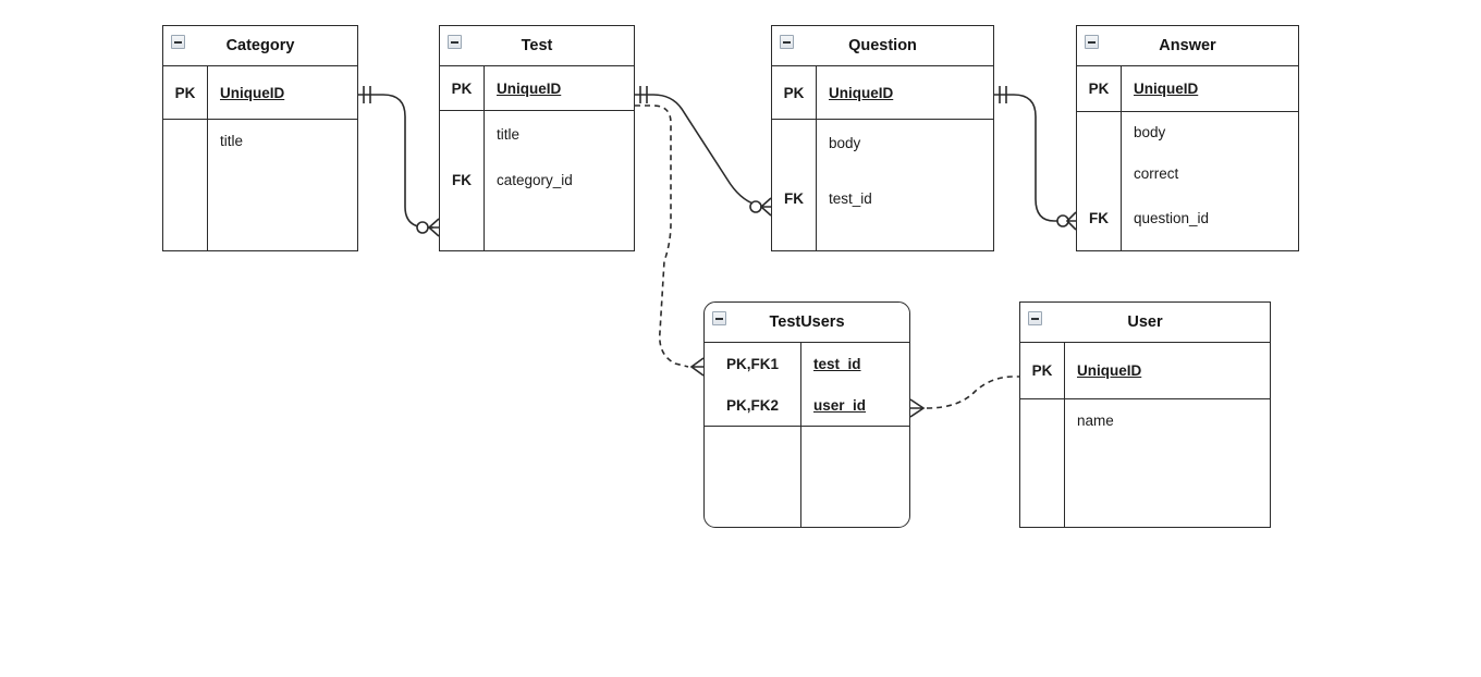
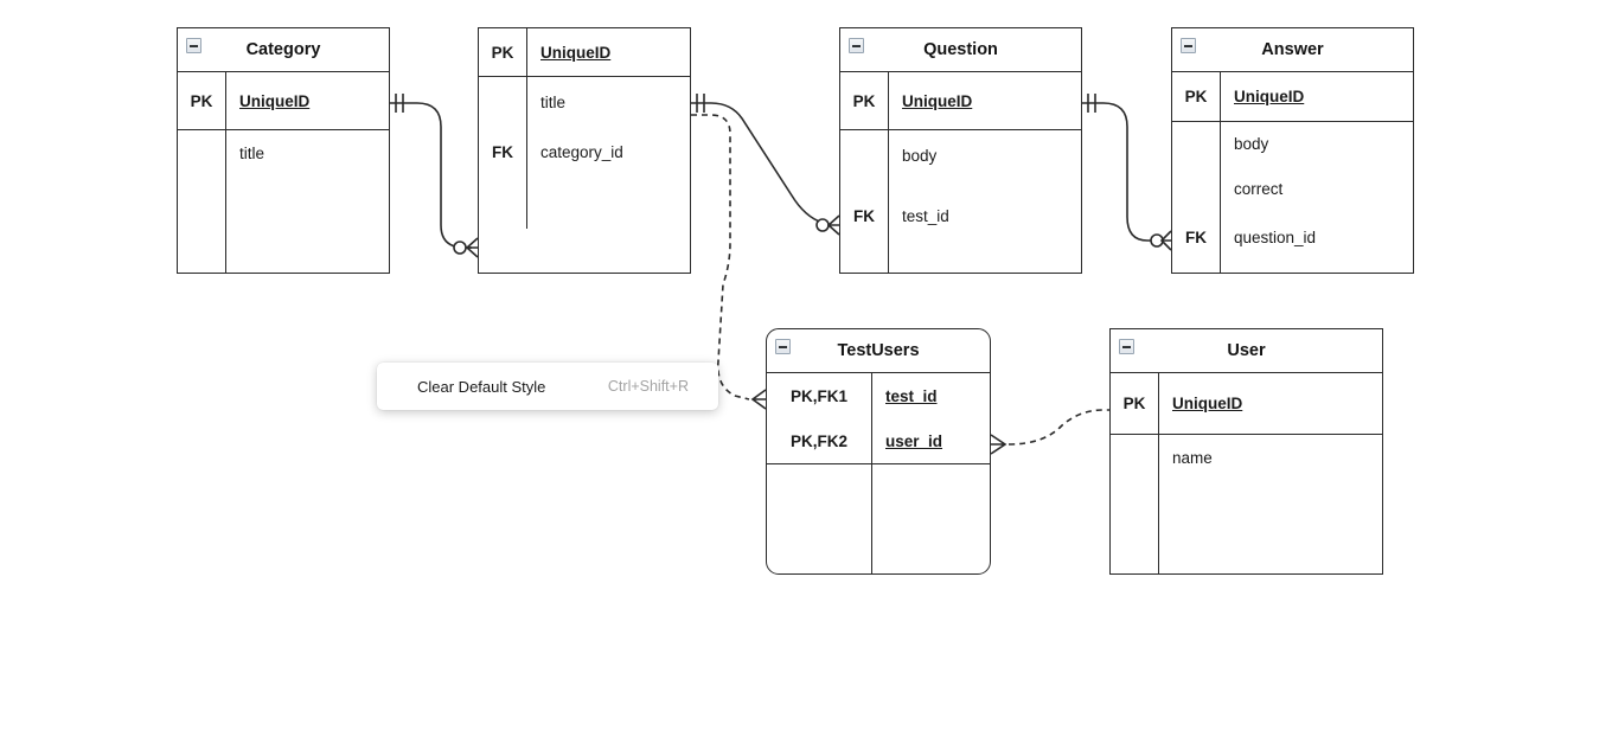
  Category
  PK
  UniqueID
  title
- Test
  PK
  UniqueID
  title
  FK
  category_id
  Question
  PK
  UniqueID
  body
  FK
  test_id
  Answer
  PK
  UniqueID
  body
  correct
  FK
  question_id
  TestUsers
  PK,FK1
  test_id
  PK,FK2
  user_id
  User
  PK
  UniqueID
  name
+ Clear Default Style
+ Ctrl+Shift+R
